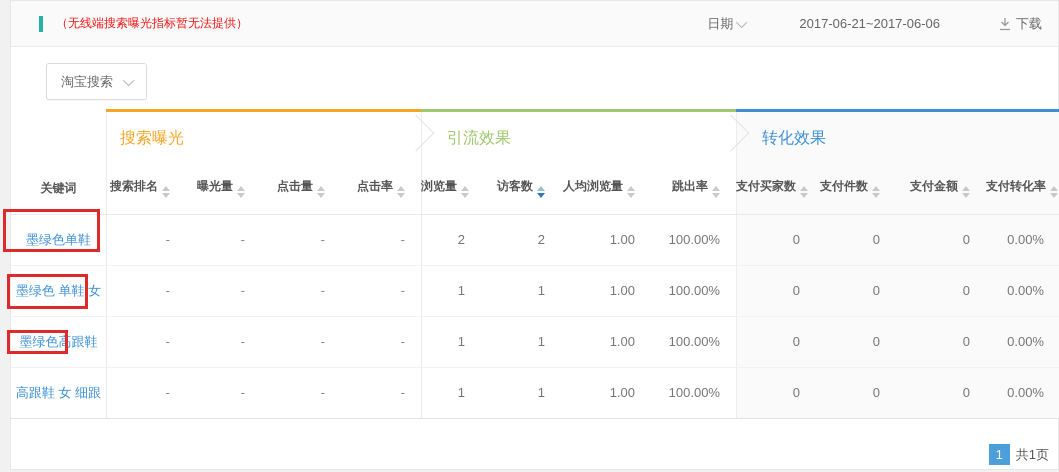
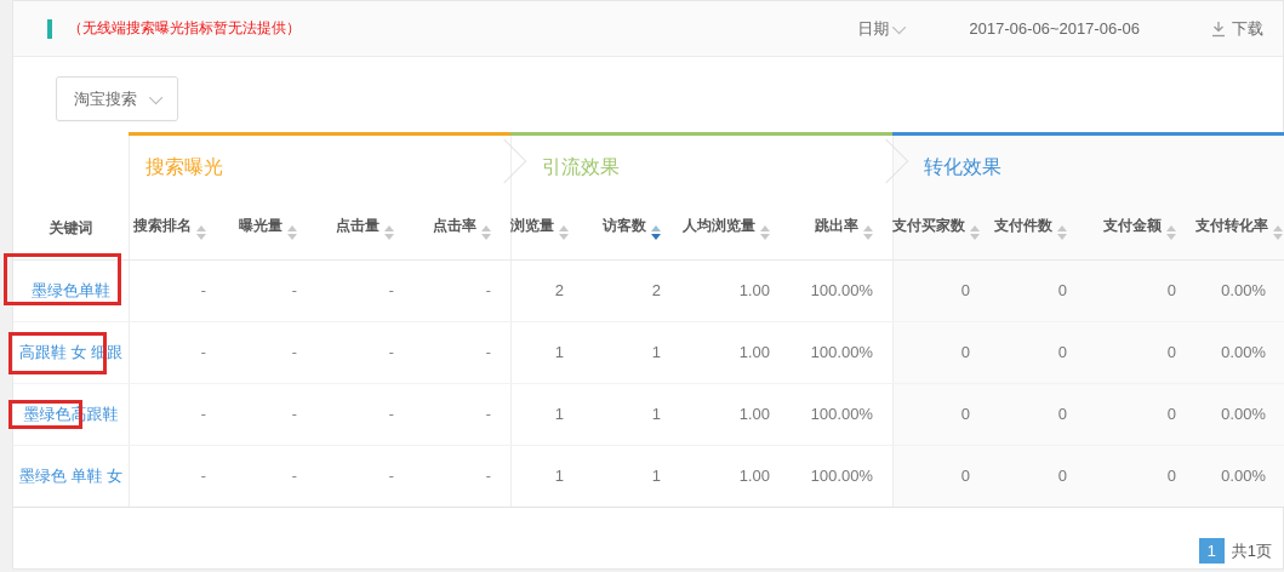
  （无线端搜索曝光指标暂无法提供）
  日期
- 2017-06-21~2017-06-06
+ 2017-06-06~2017-06-06
  下载
  淘宝搜索
  搜索曝光
  引流效果
  转化效果
  关键词	搜索排名	曝光量	点击量	点击率	浏览量	访客数	人均浏览量	跳出率	支付买家数	支付件数	支付金额	支付转化率
  墨绿色单鞋	-	-	-	-	2	2	1.00	100.00%	0	0	0	0.00%
- 墨绿色 单鞋 女	-	-	-	-	1	1	1.00	100.00%	0	0	0	0.00%
+ 高跟鞋 女 细跟	-	-	-	-	1	1	1.00	100.00%	0	0	0	0.00%
  墨绿色高跟鞋	-	-	-	-	1	1	1.00	100.00%	0	0	0	0.00%
- 高跟鞋 女 细跟	-	-	-	-	1	1	1.00	100.00%	0	0	0	0.00%
+ 墨绿色 单鞋 女	-	-	-	-	1	1	1.00	100.00%	0	0	0	0.00%
  1
  共1页
